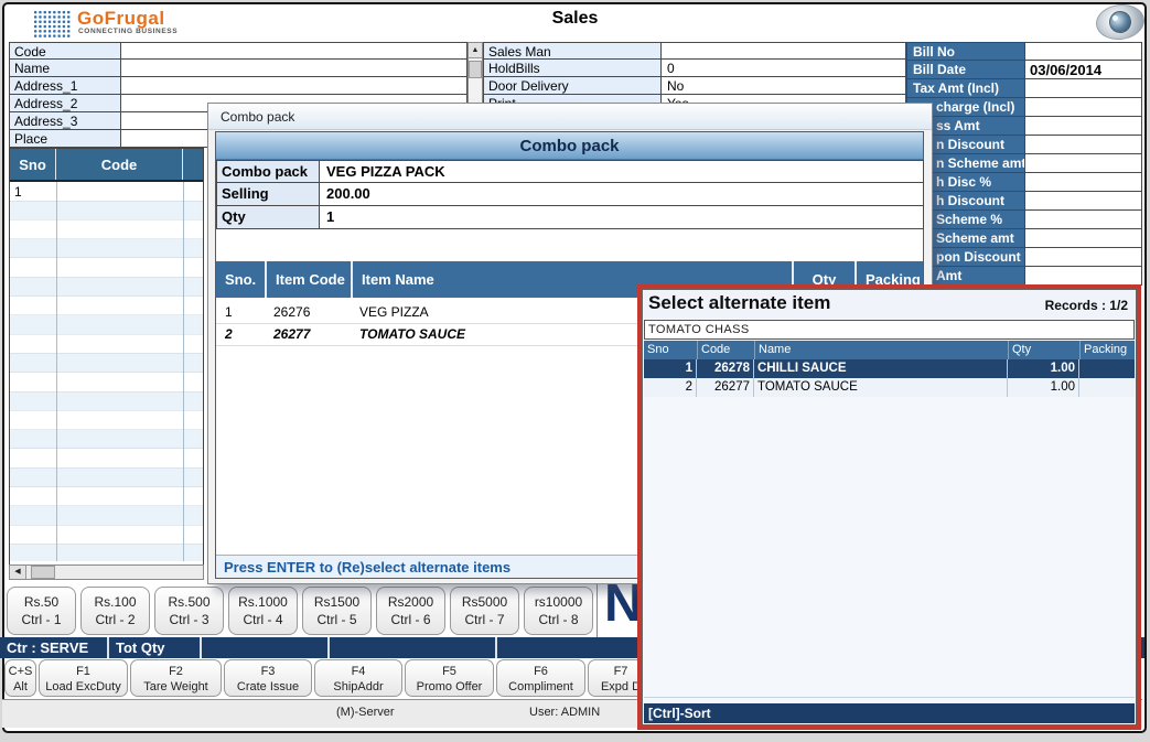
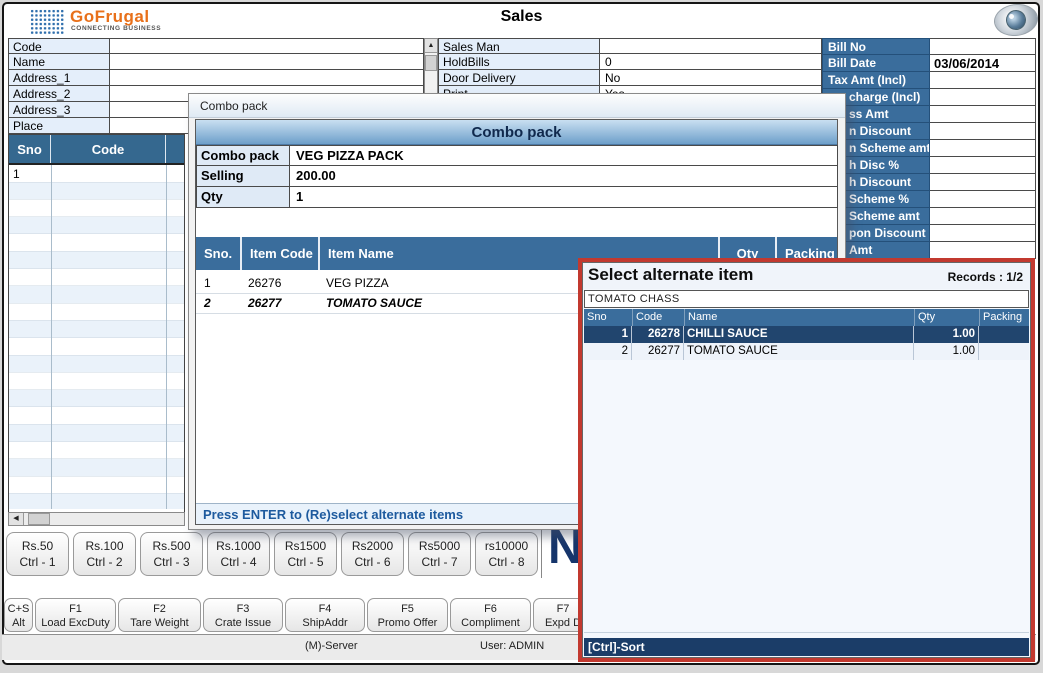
  GoFrugal
  Sales
  Code
  Name
  Address_1
  Address_2
  Address_3
  Place
  Sales Man
  HoldBills
  0
  Door Delivery
  No
  Bill No
  Bill Date
  03/06/2014
  Tax Amt (Incl)
  charge (Incl)
  ss Amt
  n Discount
  n Scheme amt
  h Disc %
  h Discount
  Scheme %
  Scheme amt
  pon Discount
  Amt
  Sno
  Code
  1
  Rs.50
  Ctrl - 1
  Rs.100
  Ctrl - 2
  Rs.500
  Ctrl - 3
  Rs.1000
  Ctrl - 4
  Rs1500
  Ctrl - 5
  Rs2000
  Ctrl - 6
  Rs5000
  Ctrl - 7
  rs10000
  Ctrl - 8
  N
- Ctr : SERVE
- Tot Qty
  C+S
  Alt
  F1
  Load ExcDuty
  F2
  Tare Weight
  F3
  Crate Issue
  F4
  ShipAddr
  F5
  Promo Offer
  F6
  Compliment
  F7
  Expd
  (M)-Server
  User: ADMIN
  Combo pack
  Combo pack
  Combo pack
  VEG PIZZA PACK
  Selling
  200.00
  Qty
  1
  Sno.
  Item Code
  Item Name
  Qty
  Packing
  1
  26276
  VEG PIZZA
  2
  26277
  TOMATO SAUCE
  Press ENTER to (Re)select alternate items
  Select alternate item
  Records : 1/2
  TOMATO CHASS
  Sno
  Code
  Name
  Qty
  Packing
  1
  26278
  CHILLI SAUCE
  1.00
  2
  26277
  TOMATO SAUCE
  1.00
  [Ctrl]-Sort
